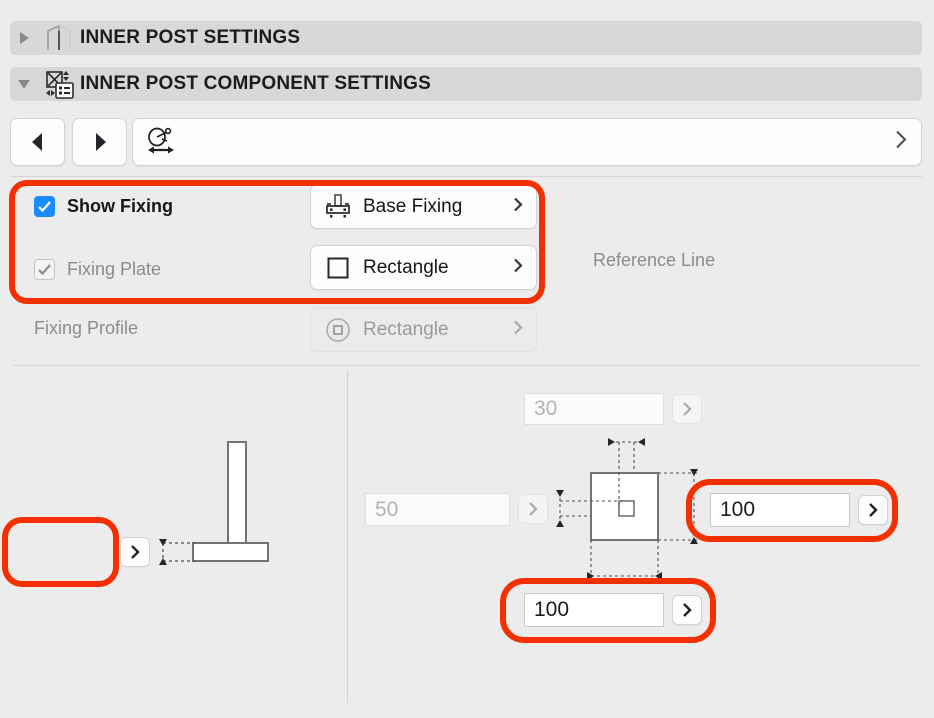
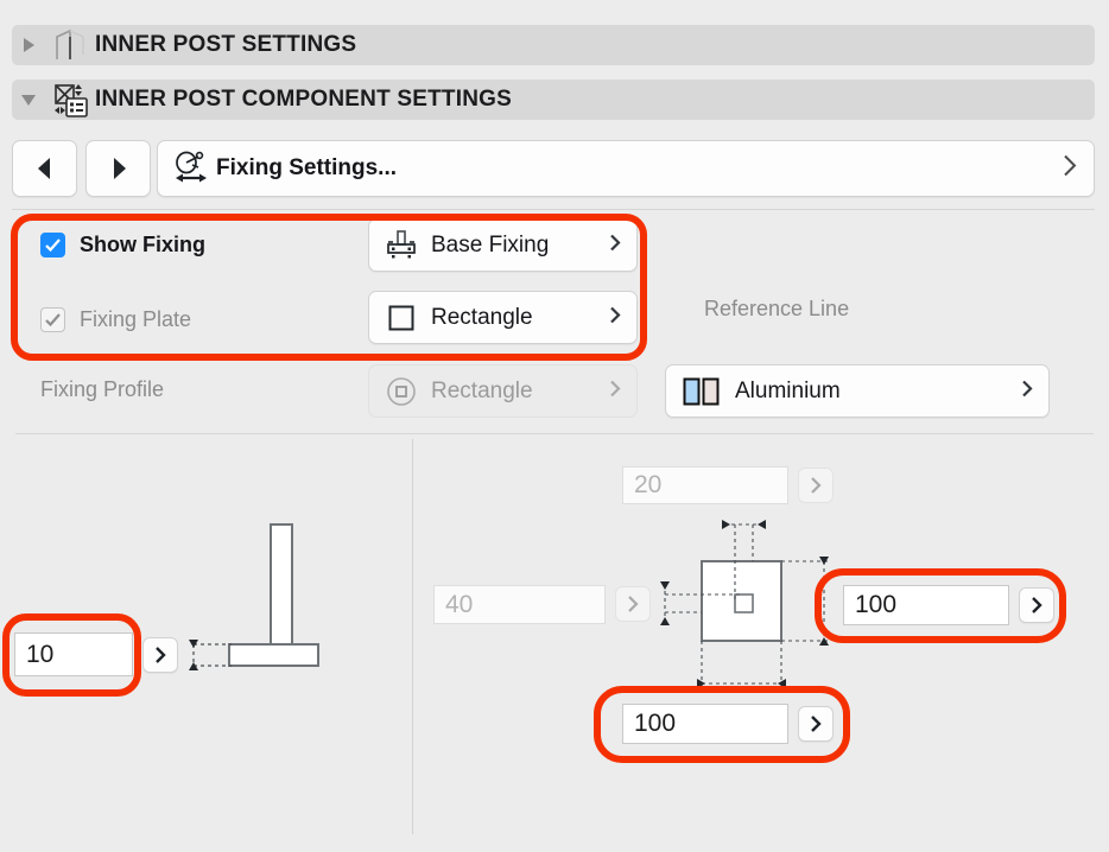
  INNER POST SETTINGS
  INNER POST COMPONENT SETTINGS
+ Fixing Settings...
  Show Fixing
  Fixing Plate
  Fixing Profile
  Base Fixing
  Rectangle
  Rectangle
  Reference Line
+ Aluminium
+ 10
- 30
+ 20
- 50
+ 40
  100
  100
